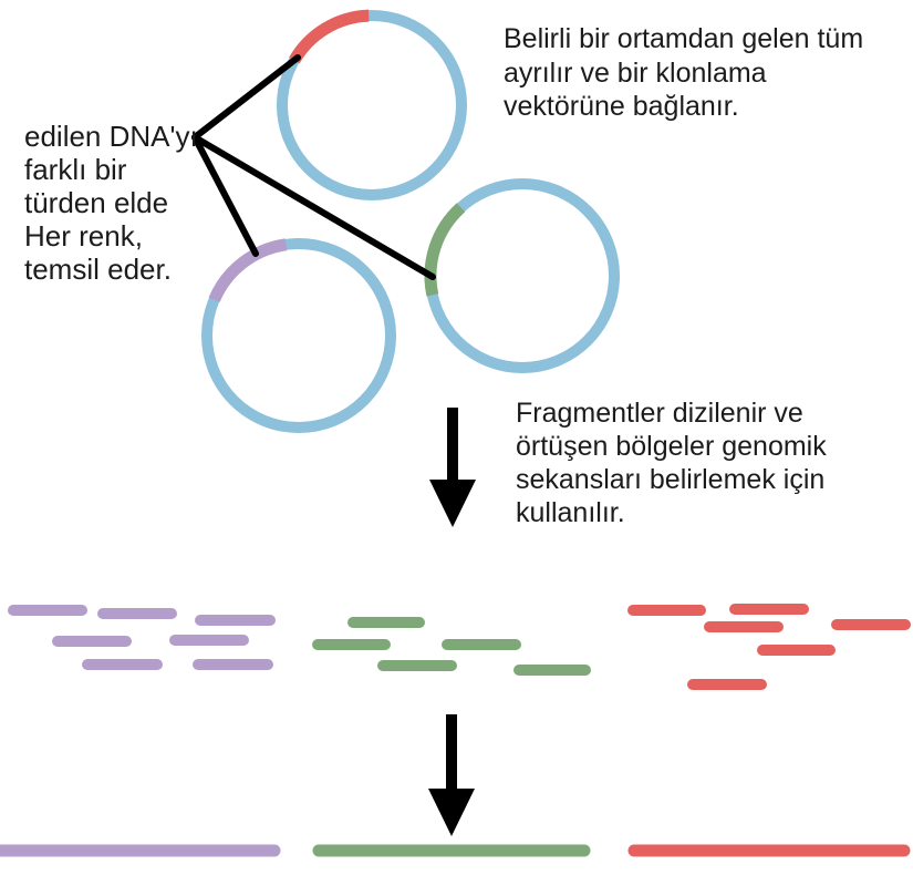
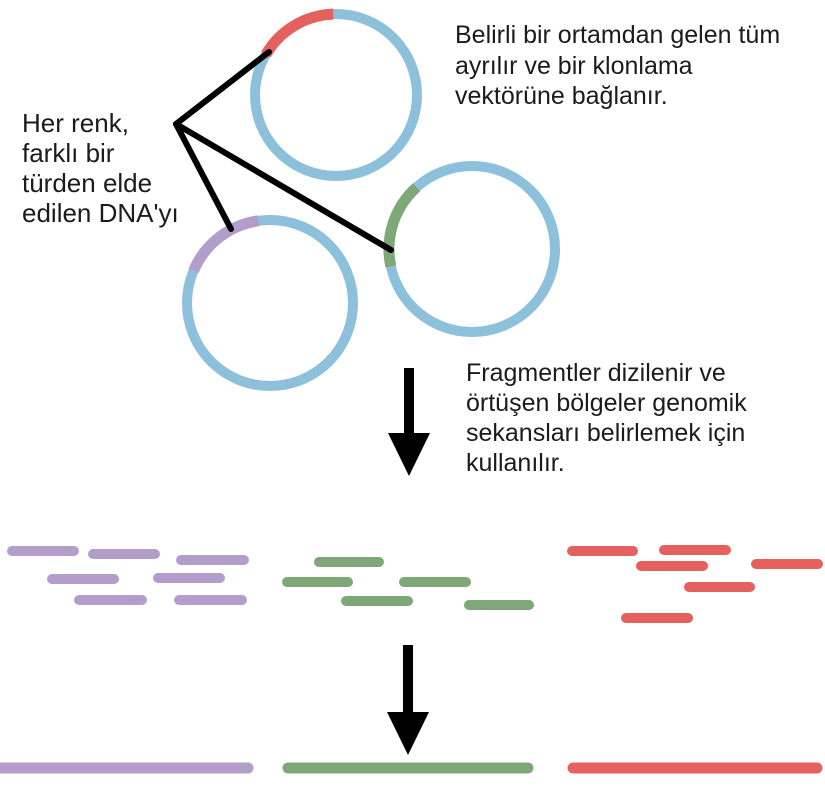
- edilen DNA'yı
+ Her renk,
  farklı bir
  türden elde
- Her renk,
+ edilen DNA'yı
- temsil eder.
  Belirli bir ortamdan gelen tüm
  ayrılır ve bir klonlama
  vektörüne bağlanır.
  Fragmentler dizilenir ve
  örtüşen bölgeler genomik
  sekansları belirlemek için
  kullanılır.
